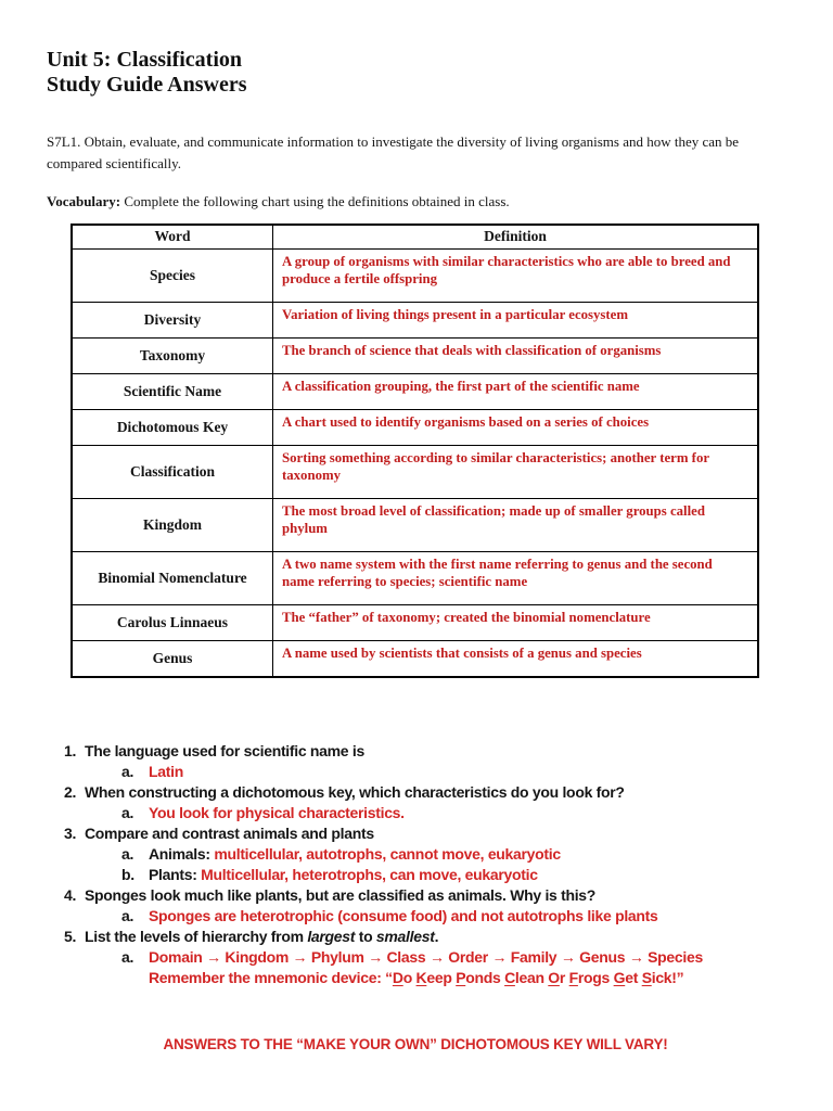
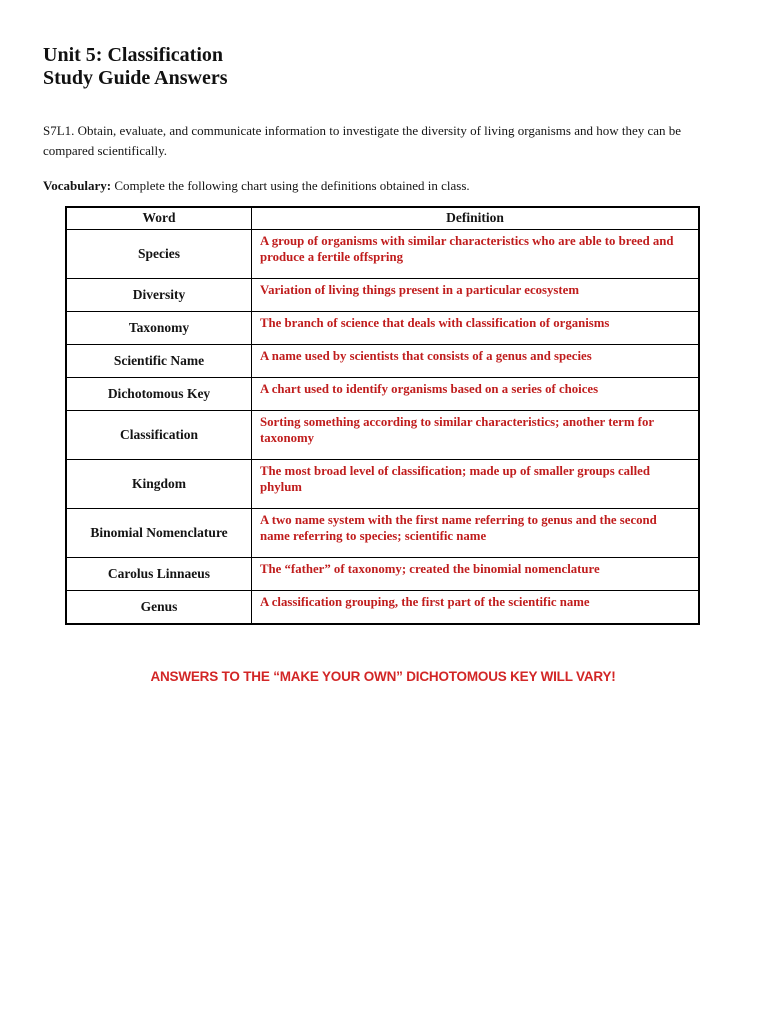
  Unit 5: Classification
  Study Guide Answers
  S7L1. Obtain, evaluate, and communicate information to investigate the diversity of living organisms and how they can be compared scientifically.
  Vocabulary: Complete the following chart using the definitions obtained in class.
  Word	Definition
  Species	A group of organisms with similar characteristics who are able to breed and produce a fertile offspring
  Diversity	Variation of living things present in a particular ecosystem
  Taxonomy	The branch of science that deals with classification of organisms
- Scientific Name	A classification grouping, the first part of the scientific name
+ Scientific Name	A name used by scientists that consists of a genus and species
  Dichotomous Key	A chart used to identify organisms based on a series of choices
  Classification	Sorting something according to similar characteristics; another term for taxonomy
  Kingdom	The most broad level of classification; made up of smaller groups called phylum
  Binomial Nomenclature	A two name system with the first name referring to genus and the second name referring to species; scientific name
  Carolus Linnaeus	The “father” of taxonomy; created the binomial nomenclature
- Genus	A name used by scientists that consists of a genus and species
+ Genus	A classification grouping, the first part of the scientific name
- 1. The language used for scientific name is
- a. Latin
- 2. When constructing a dichotomous key, which characteristics do you look for?
- a. You look for physical characteristics.
- 3. Compare and contrast animals and plants
- a. Animals: multicellular, autotrophs, cannot move, eukaryotic
- b. Plants: Multicellular, heterotrophs, can move, eukaryotic
- 4. Sponges look much like plants, but are classified as animals. Why is this?
- a. Sponges are heterotrophic (consume food) and not autotrophs like plants
- 5. List the levels of hierarchy from largest to smallest.
- a. Domain → Kingdom → Phylum → Class → Order → Family → Genus → Species
- Remember the mnemonic device: “Do Keep Ponds Clean Or Frogs Get Sick!”
  ANSWERS TO THE “MAKE YOUR OWN” DICHOTOMOUS KEY WILL VARY!
